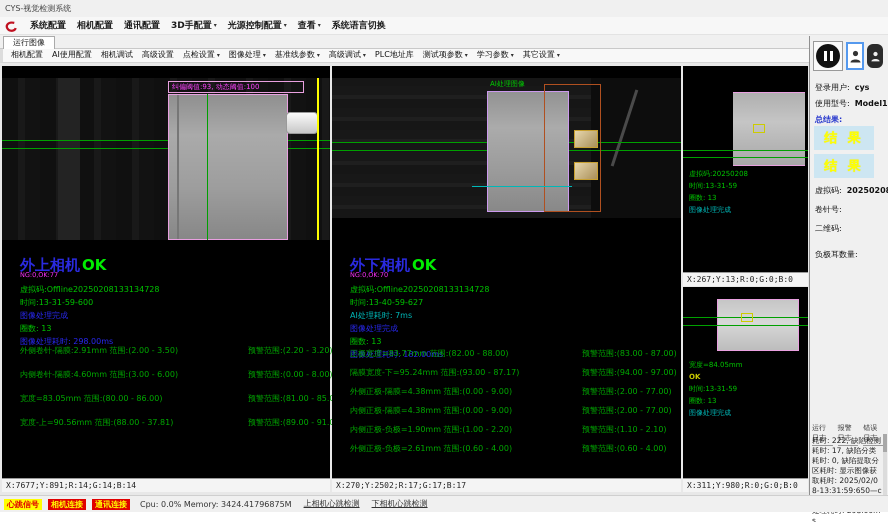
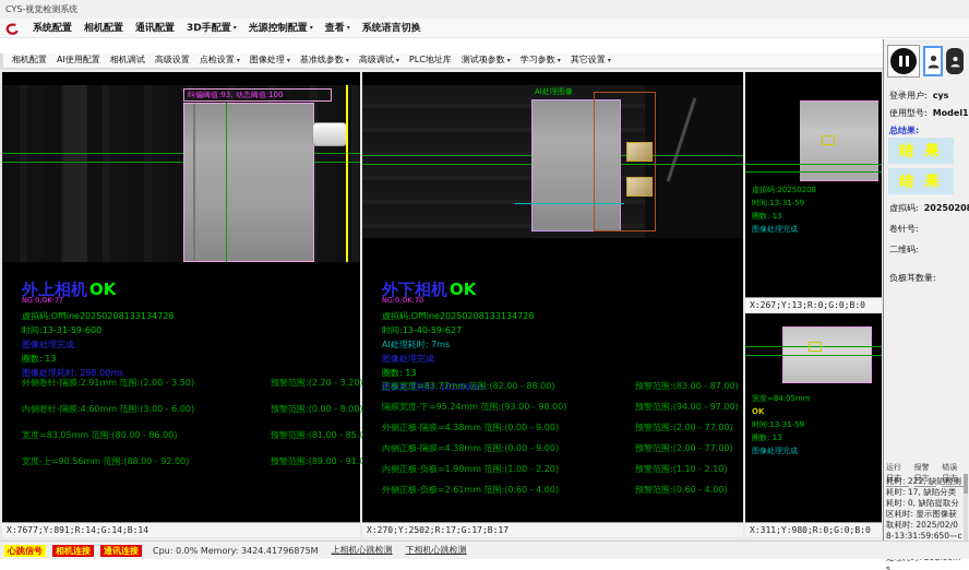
  CYS-视觉检测系统
  系统配置
  相机配置
  通讯配置
  3D手配置
  光源控制配置
  查看
  系统语言切换
- 运行图像
  相机配置
  AI使用配置
  相机调试
  高级设置
  点检设置
  图像处理
  基准线参数
  高级调试
  PLC地址库
  测试项参数
  学习参数
  其它设置
  纠偏阈值:93, 动态阈值:100
  外上相机OK
  NG:0,OK:77
  虚拟码:Offline20250208133134728
  时间:13-31-59-600
  图像处理完成
  圈数: 13
  图像处理耗时: 298.00ms
  外侧卷针-隔膜:2.91mm 范围:(2.00 - 3.50)
  预警范围:(2.20 - 3.20)
  内侧卷针-隔膜:4.60mm 范围:(3.00 - 6.00)
  预警范围:(0.00 - 8.00)
  宽度=83.05mm 范围:(80.00 - 86.00)
  预警范围:(81.00 - 85.
- 宽度-上=90.56mm 范围:(88.00 - 37.81)
+ 宽度-上=90.56mm 范围:(88.00 - 92.00)
  预警范围:(89.00 - 91.
  X:7677;Y:891;R:14;G:14;B:14
  AI处理图像
  外下相机OK
  NG:0,OK:70
  虚拟码:Offline20250208133134728
  时间:13-40-59-627
  AI处理耗时: 7ms
  图像处理完成
  圈数: 13
  图像处理耗时: 182.00ms
  正极宽度=83.77mm 范围:(82.00 - 88.00)
  预警范围:(83.00 - 87.00)
- 隔膜宽度-下=95.24mm 范围:(93.00 - 87.17)
+ 隔膜宽度-下=95.24mm 范围:(93.00 - 98.00)
  预警范围:(94.00 - 97.00)
  外侧正极-隔膜=4.38mm 范围:(0.00 - 9.00)
  预警范围:(2.00 - 77.00)
  内侧正极-隔膜=4.38mm 范围:(0.00 - 9.00)
  预警范围:(2.00 - 77.00)
  内侧正极-负极=1.90mm 范围:(1.00 - 2.20)
  预警范围:(1.10 - 2.10)
  外侧正极-负极=2.61mm 范围:(0.60 - 4.00)
  预警范围:(0.60 - 4.00)
  X:270;Y:2502;R:17;G:17;B:17
  虚拟码:20250208
  时间:13-31-59
  圈数: 13
  图像处理完成
  X:267;Y:13;R:0;G:0;B:0
  宽度=84.05mm
  OK
  时间:13-31-59
  圈数: 13
  图像处理完成
  X:311;Y:980;R:0;G:0;B:0
  登录用户: cys
  使用型号: Model1
  总结果:
  结 果
  结 果
  虚拟码: 2025020
  卷针号:
  二维码:
  负极耳数量:
  运行日志
  报警日志
  错误日志
  耗时: 222, 缺陷检测耗时: 17, 缺陷分类耗时: 0, 缺陷提取分区耗时: 显示图像获取耗时: 2025/02/08-13:31:59:650—cs
  心跳信号
  相机连接
  通讯连接
  Cpu: 0.0% Memory: 3424.41796875M
  上相机心跳检测
  下相机心跳检测
